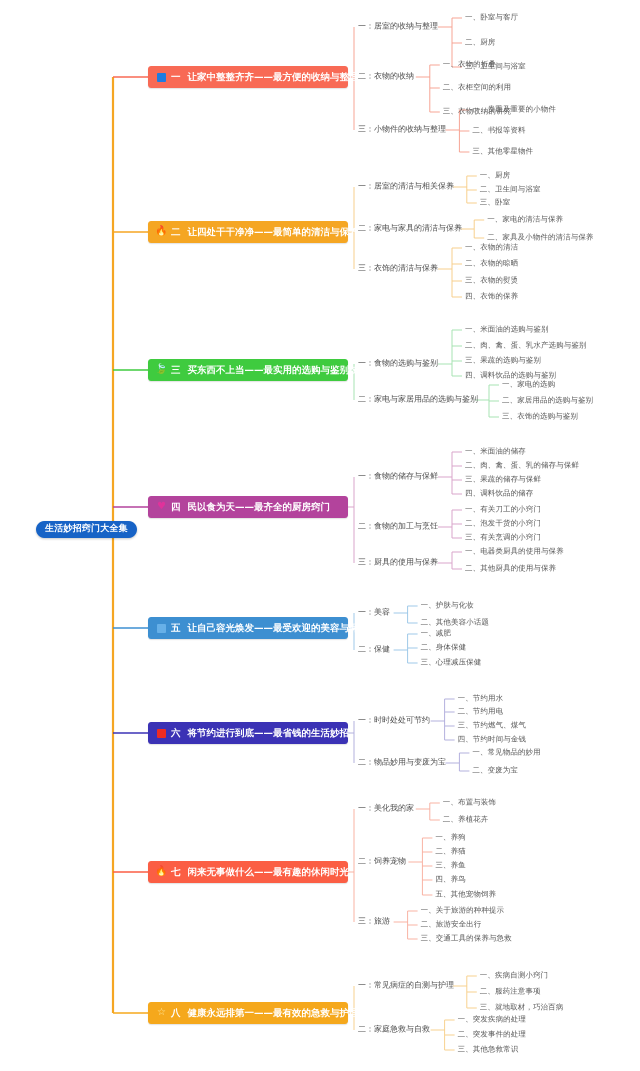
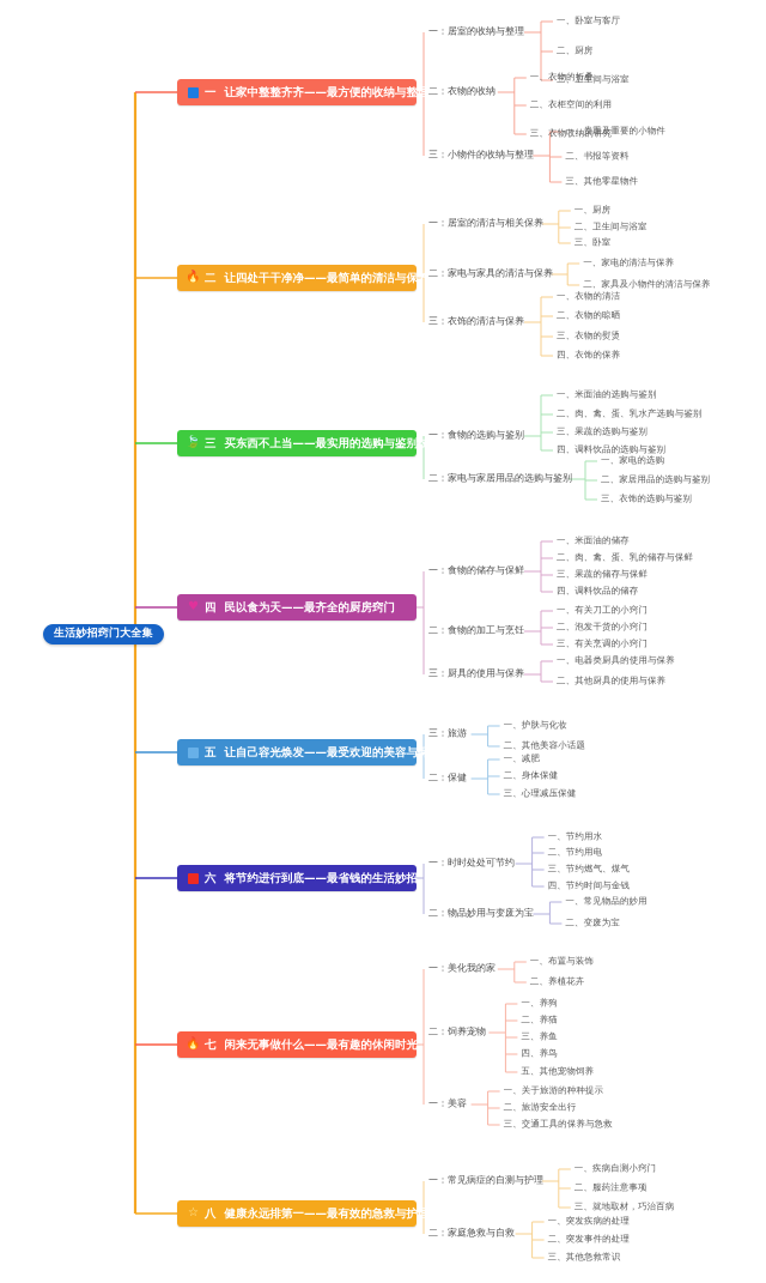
  生活妙招窍门大全集
  一
  让家中整整齐齐——最方便的收纳与整理方式
  一：居室的收纳与整理
  一、卧室与客厅
  二、厨房
  三、卫生间与浴室
  二：衣物的收纳
  一、衣物的折叠
  二、衣柜空间的利用
  三、衣物收纳的讲究
  三：小物件的收纳与整理
  一、贵重及重要的小物件
  二、书报等资料
  三、其他零星物件
  🔥
  二
  让四处干干净净——最简单的清洁与保养方法
  一：居室的清洁与相关保养
  一、厨房
  二、卫生间与浴室
  三、卧室
  二：家电与家具的清洁与保养
  一、家电的清洁与保养
  二、家具及小物件的清洁与保养
  三：衣饰的清洁与保养
  一、衣物的清洁
  二、衣物的晾晒
  三、衣物的熨烫
  四、衣饰的保养
  🍃
  三
  买东西不上当——最实用的选购与鉴别技巧
  一：食物的选购与鉴别
  一、米面油的选购与鉴别
  二、肉、禽、蛋、乳水产选购与鉴别
  三、果蔬的选购与鉴别
  四、调料饮品的选购与鉴别
  二：家电与家居用品的选购与鉴别
  一、家电的选购
  二、家居用品的选购与鉴别
  三、衣饰的选购与鉴别
  ♥
  四
  民以食为天——最齐全的厨房窍门
  一：食物的储存与保鲜
  一、米面油的储存
  二、肉、禽、蛋、乳的储存与保鲜
  三、果蔬的储存与保鲜
  四、调料饮品的储存
  二：食物的加工与烹饪
  一、有关刀工的小窍门
  二、泡发干货的小窍门
  三、有关烹调的小窍门
  三：厨具的使用与保养
  一、电器类厨具的使用与保养
  二、其他厨具的使用与保养
  五
  让自己容光焕发——最受欢迎的美容与保健窍门
- 一：美容
+ 三：旅游
  一、护肤与化妆
  二、其他美容小话题
  二：保健
  一、减肥
  二、身体保健
  三、心理减压保健
  六
  将节约进行到底——最省钱的生活妙招
  一：时时处处可节约
  一、节约用水
  二、节约用电
  三、节约燃气、煤气
  四、节约时间与金钱
  二：物品妙用与变废为宝
  一、常见物品的妙用
  二、变废为宝
  🔥
  七
  闲来无事做什么——最有趣的休闲时光
  一：美化我的家
  一、布置与装饰
  二、养植花卉
  二：饲养宠物
  一、养狗
  二、养猫
  三、养鱼
  四、养鸟
  五、其他宠物饲养
- 三：旅游
+ 一：美容
  一、关于旅游的种种提示
  二、旅游安全出行
  三、交通工具的保养与急救
  ☆
  八
  健康永远排第一——最有效的急救与护理法
  一：常见病症的自测与护理
  一、疾病自测小窍门
  二、服药注意事项
  三、就地取材，巧治百病
  二：家庭急救与自救
  一、突发疾病的处理
  二、突发事件的处理
  三、其他急救常识
